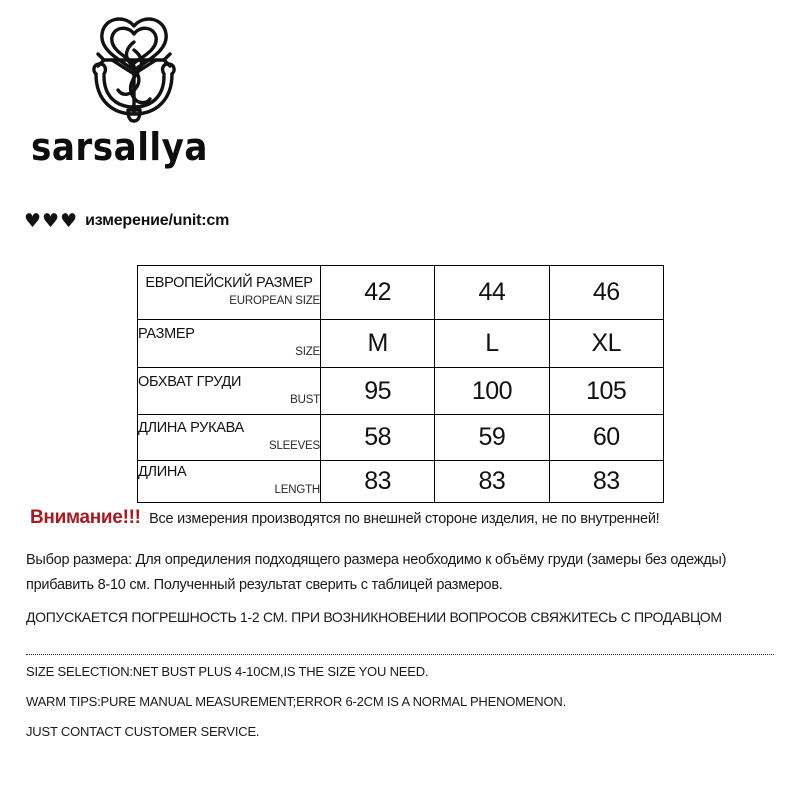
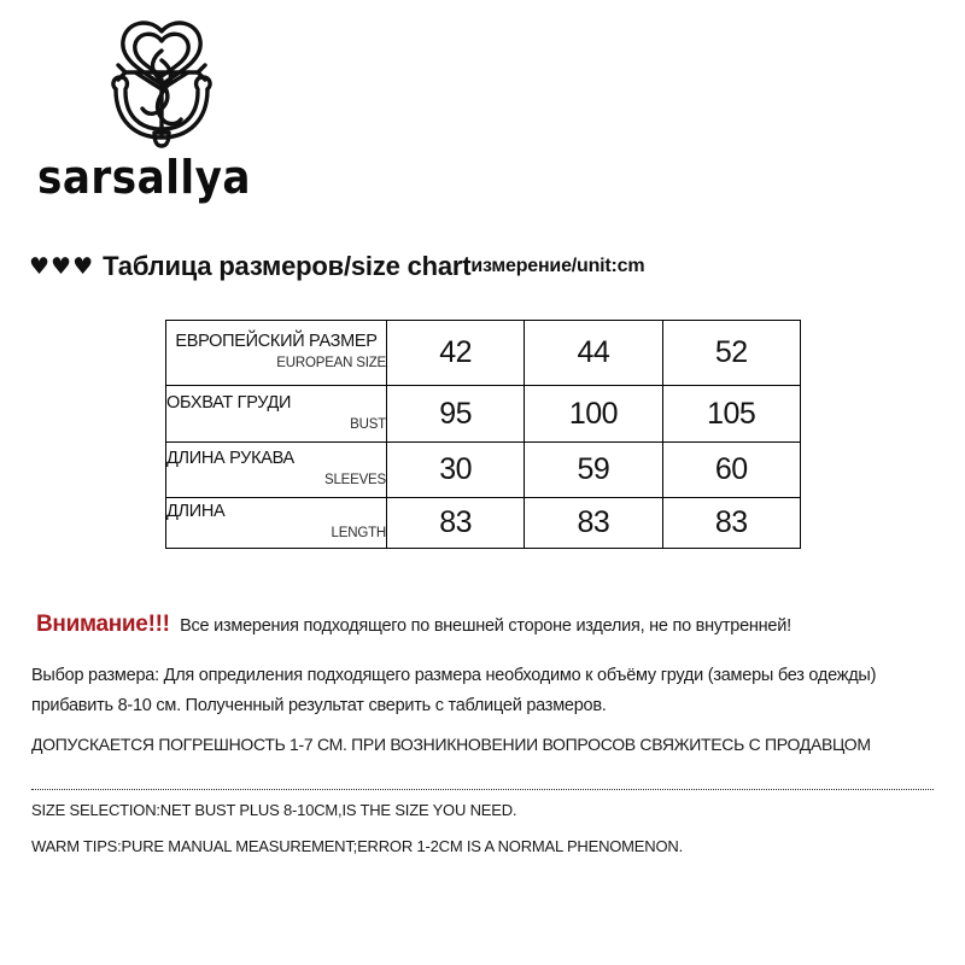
  sarsallya
  ♥♥♥
+ Таблица размеров/size chart
  измерение/unit:cm
- ЕВРОПЕЙСКИЙ РАЗМЕР EUROPEAN SIZE	42	44	46
+ ЕВРОПЕЙСКИЙ РАЗМЕР EUROPEAN SIZE	42	44	52
- РАЗМЕР SIZE	M	L	XL
  ОБХВАТ ГРУДИ BUST	95	100	105
- ДЛИНА РУКАВА SLEEVES	58	59	60
+ ДЛИНА РУКАВА SLEEVES	30	59	60
  ДЛИНА LENGTH	83	83	83
- Внимание!!! Все измерения производятся по внешней стороне изделия, не по внутренней!
+ Внимание!!! Все измерения подходящего по внешней стороне изделия, не по внутренней!
  Выбор размера: Для опредиления подходящего размера необходимо к объёму груди (замеры без одежды) прибавить 8-10 см. Полученный результат сверить с таблицей размеров.
- ДОПУСКАЕТСЯ ПОГРЕШНОСТЬ 1-2 СМ. ПРИ ВОЗНИКНОВЕНИИ ВОПРОСОВ СВЯЖИТЕСЬ С ПРОДАВЦОМ
+ ДОПУСКАЕТСЯ ПОГРЕШНОСТЬ 1-7 СМ. ПРИ ВОЗНИКНОВЕНИИ ВОПРОСОВ СВЯЖИТЕСЬ С ПРОДАВЦОМ
- SIZE SELECTION:NET BUST PLUS 4-10CM,IS THE SIZE YOU NEED.
+ SIZE SELECTION:NET BUST PLUS 8-10CM,IS THE SIZE YOU NEED.
- WARM TIPS:PURE MANUAL MEASUREMENT;ERROR 6-2CM IS A NORMAL PHENOMENON.
+ WARM TIPS:PURE MANUAL MEASUREMENT;ERROR 1-2CM IS A NORMAL PHENOMENON.
- JUST CONTACT CUSTOMER SERVICE.
